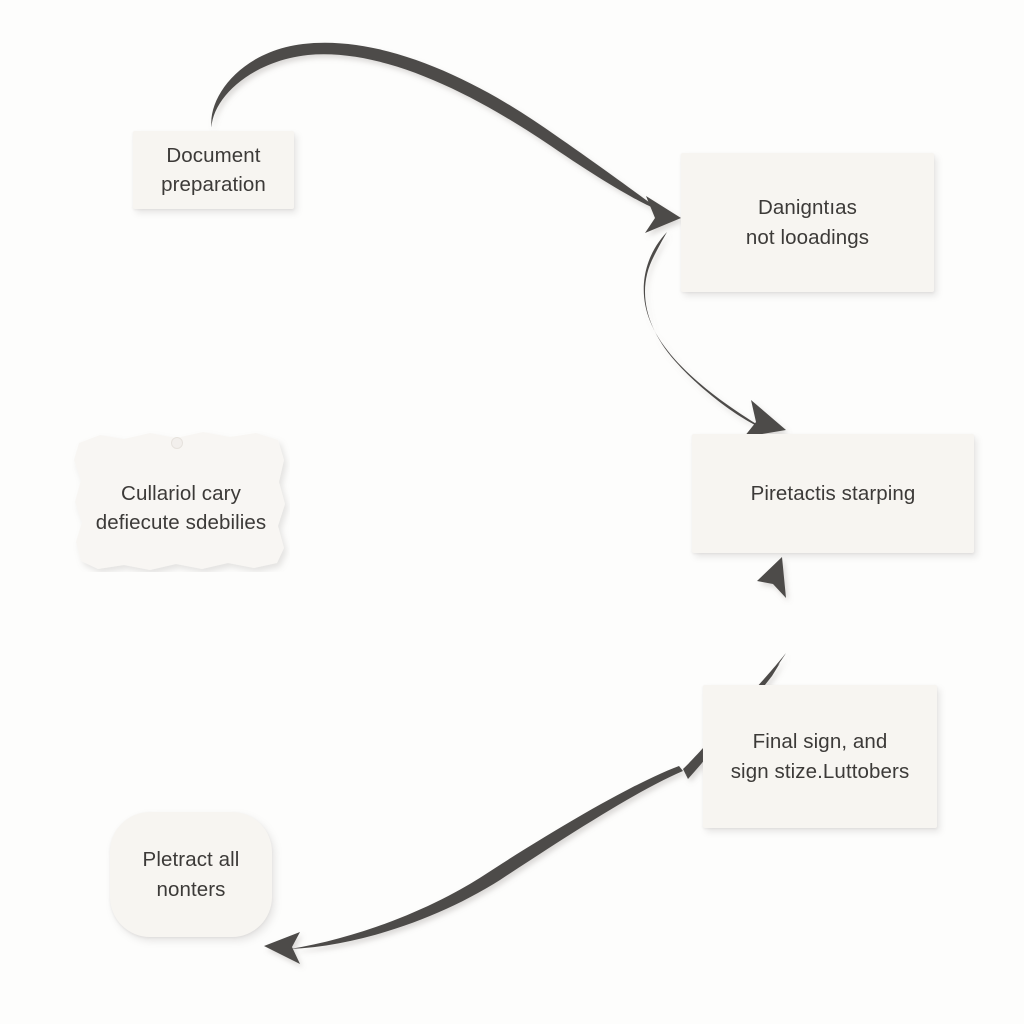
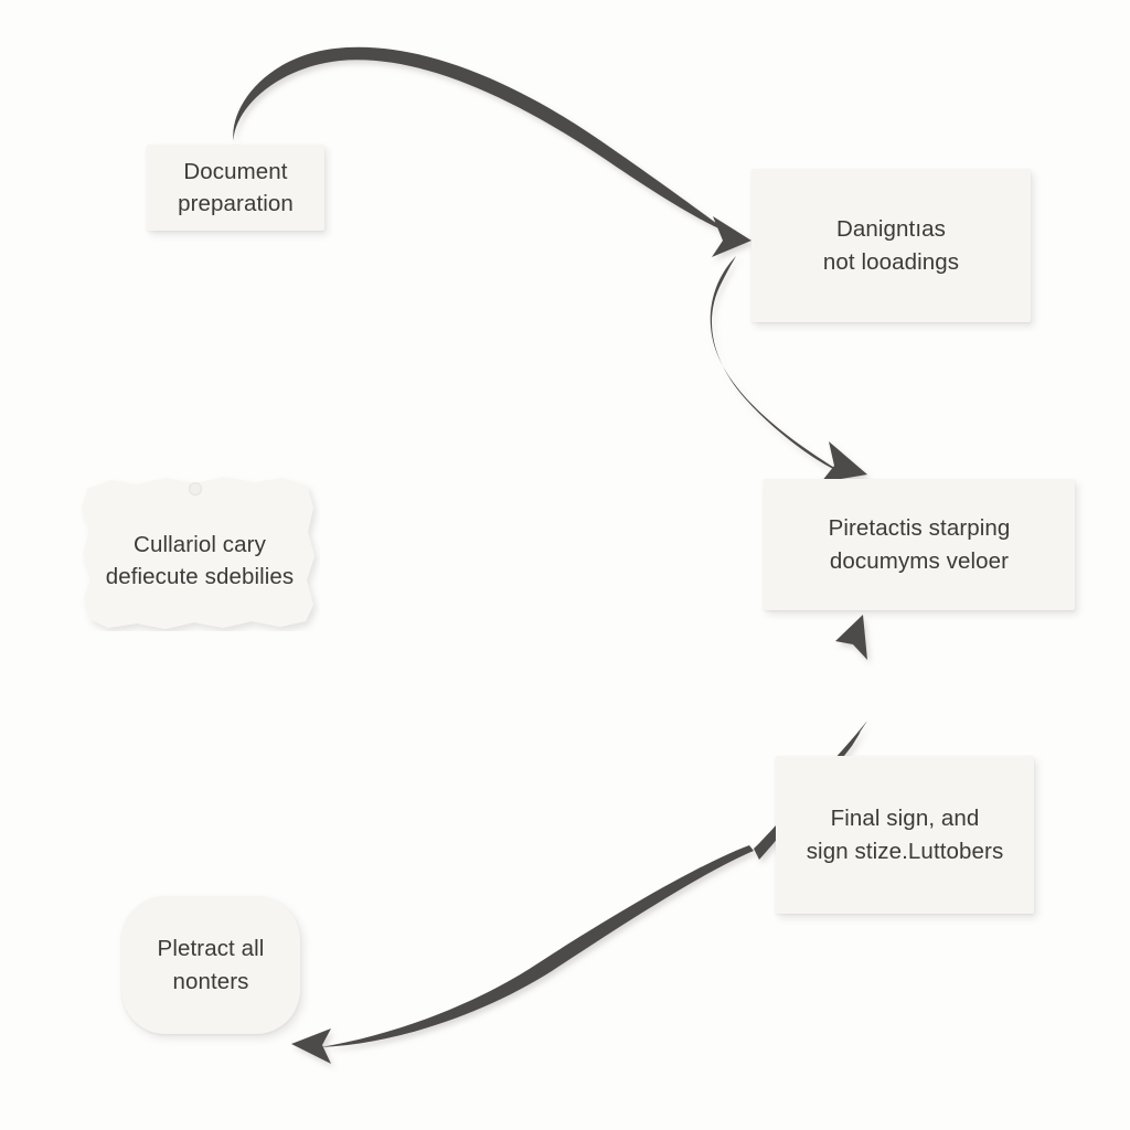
  Document
  preparation
  Danigntıas
  not looadings
  Cullariol cary
  defiecute sdebilies
  Piretactis starping
+ documyms veloer
  Final sign, and
  sign stize.Luttobers
  Pletract all
  nonters
